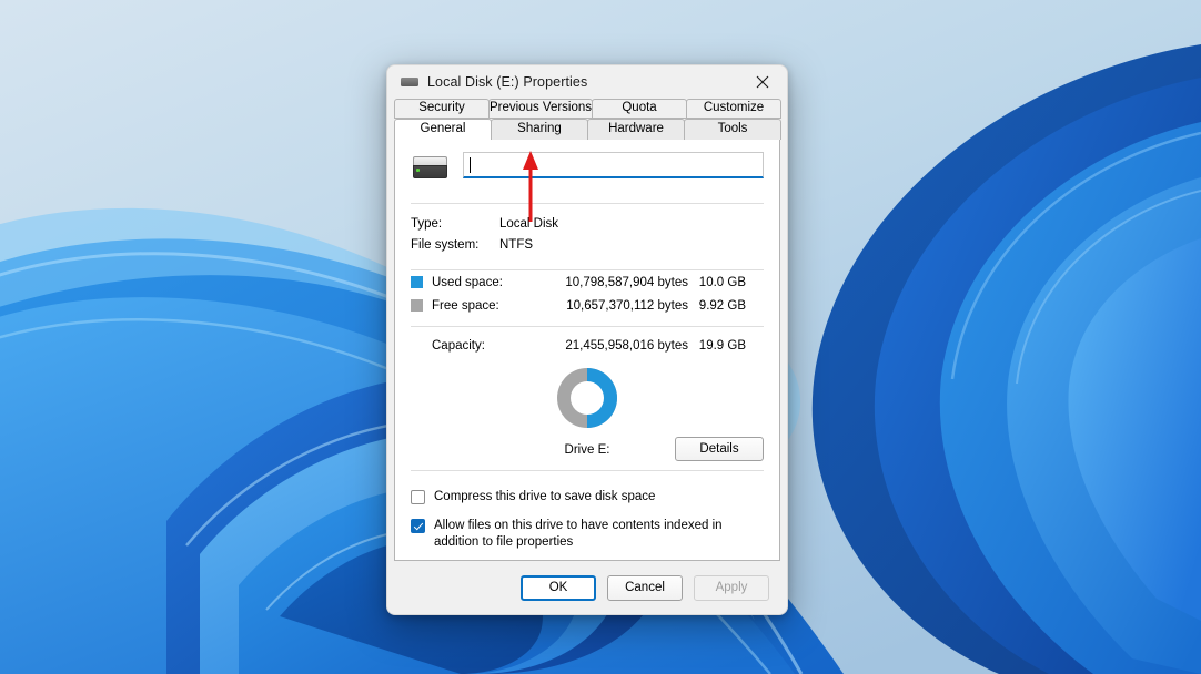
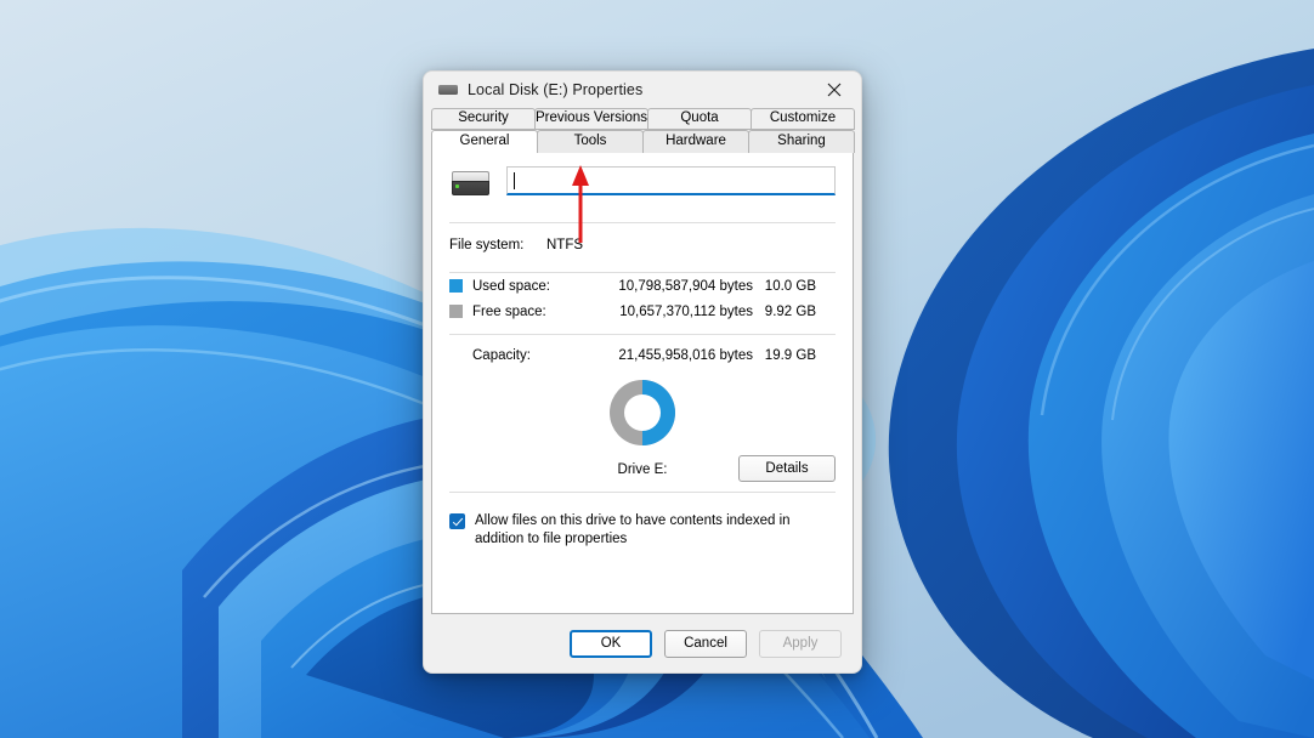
  Local Disk (E:) Properties
  Security
  Previous Versions
  Quota
  Customize
  General
- Sharing
+ Tools
  Hardware
- Tools
+ Sharing
- Type:
- Local Disk
  File system:
  NTFS
  Used space:
  10,798,587,904 bytes
  10.0 GB
  Free space:
  10,657,370,112 bytes
  9.92 GB
  Capacity:
  21,455,958,016 bytes
  19.9 GB
  Drive E:
  Details
- Compress this drive to save disk space
  Allow files on this drive to have contents indexed in addition to file properties
  OK
  Cancel
  Apply
